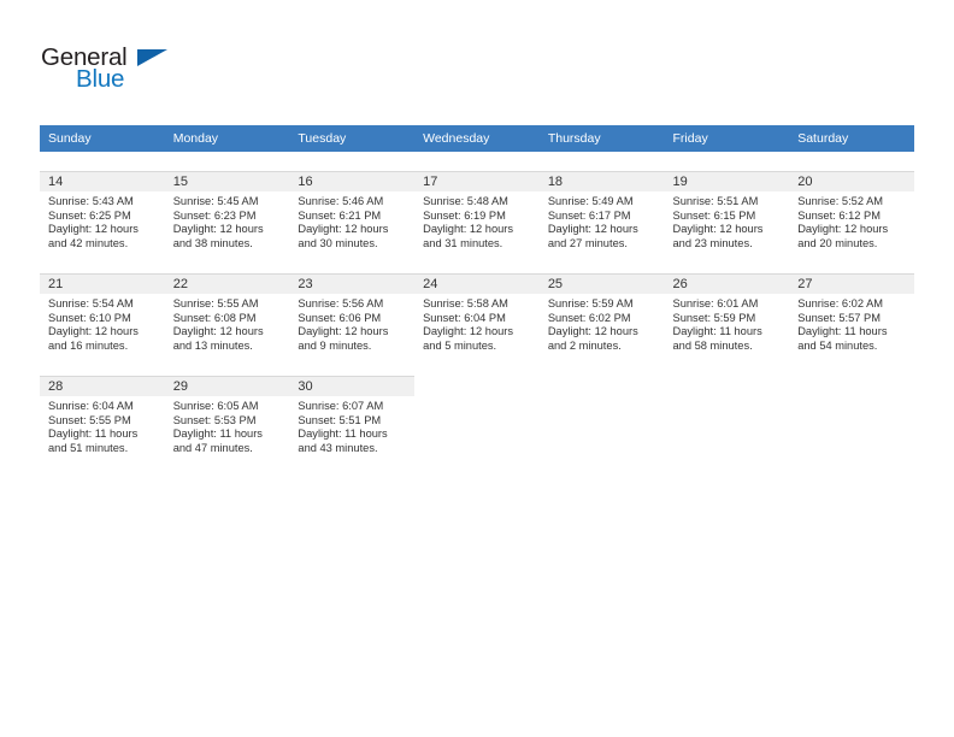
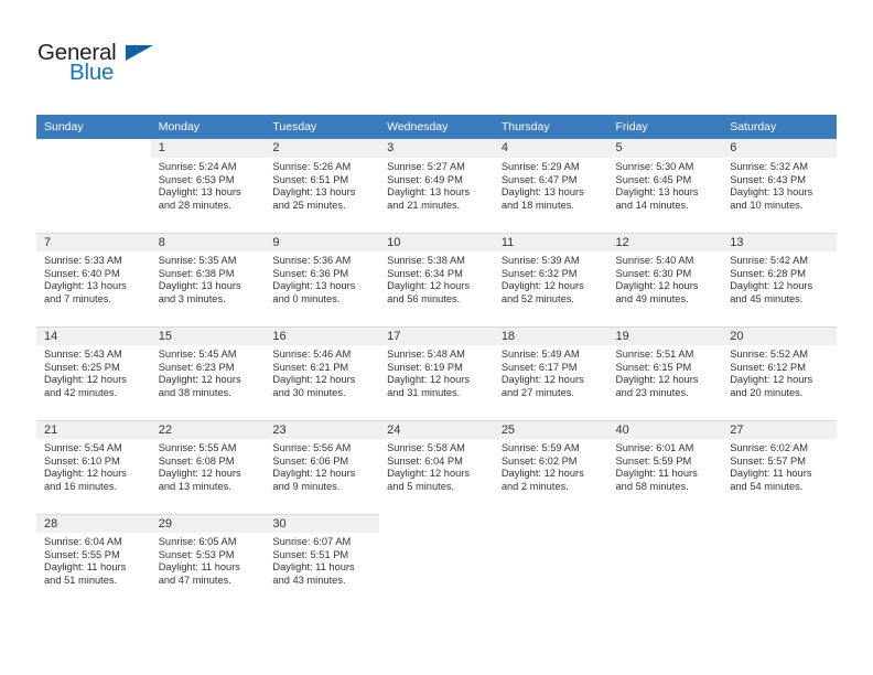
  General
  Blue
  Sunday	Monday	Tuesday	Wednesday	Thursday	Friday	Saturday
+ 	1Sunrise: 5:24 AMSunset: 6:53 PMDaylight: 13 hoursand 28 minutes.	2Sunrise: 5:26 AMSunset: 6:51 PMDaylight: 13 hoursand 25 minutes.	3Sunrise: 5:27 AMSunset: 6:49 PMDaylight: 13 hoursand 21 minutes.	4Sunrise: 5:29 AMSunset: 6:47 PMDaylight: 13 hoursand 18 minutes.	5Sunrise: 5:30 AMSunset: 6:45 PMDaylight: 13 hoursand 14 minutes.	6Sunrise: 5:32 AMSunset: 6:43 PMDaylight: 13 hoursand 10 minutes.
+ 7Sunrise: 5:33 AMSunset: 6:40 PMDaylight: 13 hoursand 7 minutes.	8Sunrise: 5:35 AMSunset: 6:38 PMDaylight: 13 hoursand 3 minutes.	9Sunrise: 5:36 AMSunset: 6:36 PMDaylight: 13 hoursand 0 minutes.	10Sunrise: 5:38 AMSunset: 6:34 PMDaylight: 12 hoursand 56 minutes.	11Sunrise: 5:39 AMSunset: 6:32 PMDaylight: 12 hoursand 52 minutes.	12Sunrise: 5:40 AMSunset: 6:30 PMDaylight: 12 hoursand 49 minutes.	13Sunrise: 5:42 AMSunset: 6:28 PMDaylight: 12 hoursand 45 minutes.
  14Sunrise: 5:43 AMSunset: 6:25 PMDaylight: 12 hoursand 42 minutes.	15Sunrise: 5:45 AMSunset: 6:23 PMDaylight: 12 hoursand 38 minutes.	16Sunrise: 5:46 AMSunset: 6:21 PMDaylight: 12 hoursand 30 minutes.	17Sunrise: 5:48 AMSunset: 6:19 PMDaylight: 12 hoursand 31 minutes.	18Sunrise: 5:49 AMSunset: 6:17 PMDaylight: 12 hoursand 27 minutes.	19Sunrise: 5:51 AMSunset: 6:15 PMDaylight: 12 hoursand 23 minutes.	20Sunrise: 5:52 AMSunset: 6:12 PMDaylight: 12 hoursand 20 minutes.
- 21Sunrise: 5:54 AMSunset: 6:10 PMDaylight: 12 hoursand 16 minutes.	22Sunrise: 5:55 AMSunset: 6:08 PMDaylight: 12 hoursand 13 minutes.	23Sunrise: 5:56 AMSunset: 6:06 PMDaylight: 12 hoursand 9 minutes.	24Sunrise: 5:58 AMSunset: 6:04 PMDaylight: 12 hoursand 5 minutes.	25Sunrise: 5:59 AMSunset: 6:02 PMDaylight: 12 hoursand 2 minutes.	26Sunrise: 6:01 AMSunset: 5:59 PMDaylight: 11 hoursand 58 minutes.	27Sunrise: 6:02 AMSunset: 5:57 PMDaylight: 11 hoursand 54 minutes.
+ 21Sunrise: 5:54 AMSunset: 6:10 PMDaylight: 12 hoursand 16 minutes.	22Sunrise: 5:55 AMSunset: 6:08 PMDaylight: 12 hoursand 13 minutes.	23Sunrise: 5:56 AMSunset: 6:06 PMDaylight: 12 hoursand 9 minutes.	24Sunrise: 5:58 AMSunset: 6:04 PMDaylight: 12 hoursand 5 minutes.	25Sunrise: 5:59 AMSunset: 6:02 PMDaylight: 12 hoursand 2 minutes.	40Sunrise: 6:01 AMSunset: 5:59 PMDaylight: 11 hoursand 58 minutes.	27Sunrise: 6:02 AMSunset: 5:57 PMDaylight: 11 hoursand 54 minutes.
  28Sunrise: 6:04 AMSunset: 5:55 PMDaylight: 11 hoursand 51 minutes.	29Sunrise: 6:05 AMSunset: 5:53 PMDaylight: 11 hoursand 47 minutes.	30Sunrise: 6:07 AMSunset: 5:51 PMDaylight: 11 hoursand 43 minutes.
